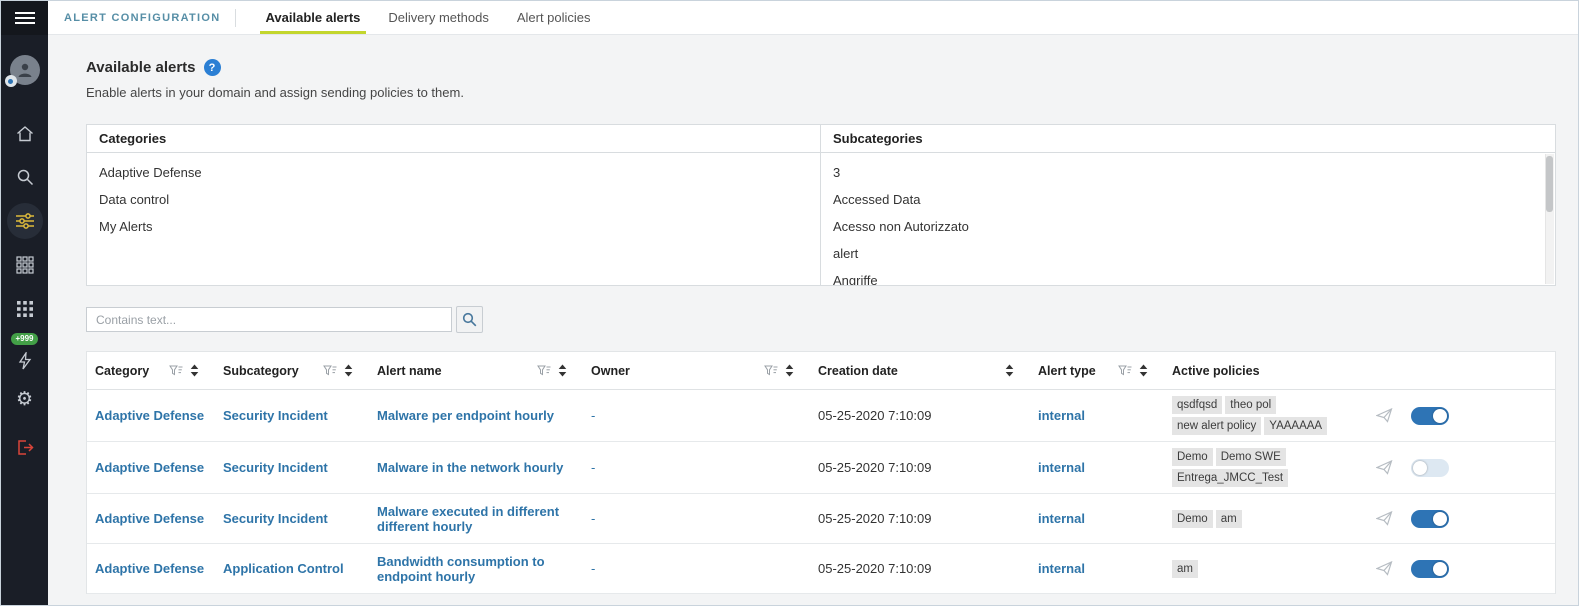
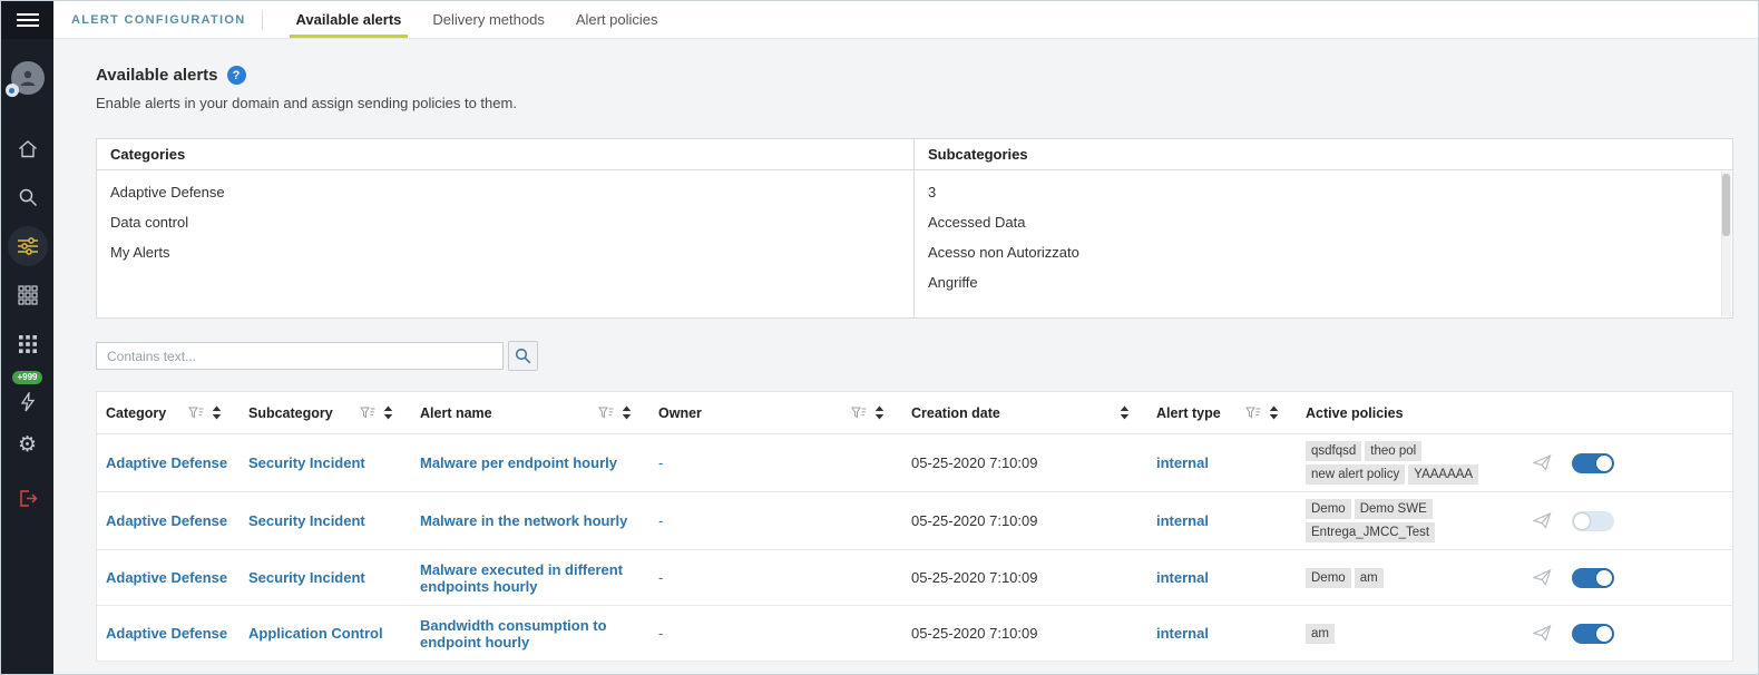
  +999
  ⚙
  ALERT CONFIGURATION
  Available alerts
  Delivery methods
  Alert policies
  Available alerts
  ?
  Enable alerts in your domain and assign sending policies to them.
  Categories
  Adaptive Defense
  Data control
  My Alerts
  Subcategories
  3
  Accessed Data
  Acesso non Autorizzato
- alert
  Angriffe
  Contains text...
  Category
  Subcategory
  Alert name
  Owner
  Creation date
  Alert type
  Active policies
  Adaptive Defense
  Security Incident
  Malware per endpoint hourly
  -
  05-25-2020 7:10:09
  internal
  qsdfqsd
  theo pol
  new alert policy
  YAAAAAA
  Adaptive Defense
  Security Incident
  Malware in the network hourly
  -
  05-25-2020 7:10:09
  internal
  Demo
  Demo SWE
  Entrega_JMCC_Test
  Adaptive Defense
  Security Incident
- Malware executed in different different hourly
+ Malware executed in different endpoints hourly
  -
  05-25-2020 7:10:09
  internal
  Demo
  am
  Adaptive Defense
  Application Control
  Bandwidth consumption to endpoint hourly
  -
  05-25-2020 7:10:09
  internal
  am
